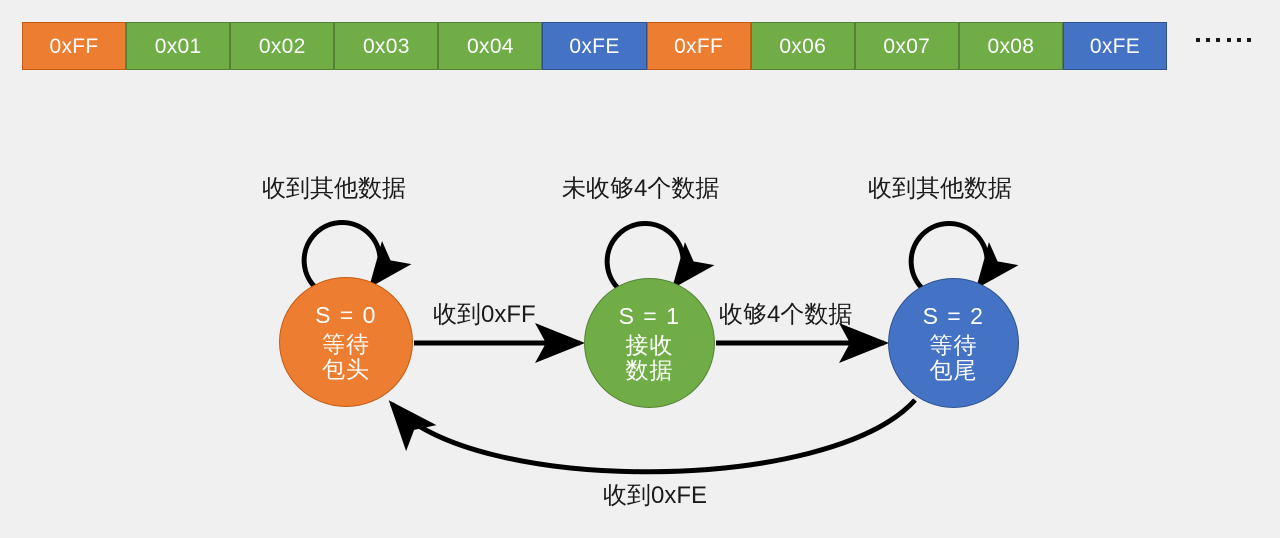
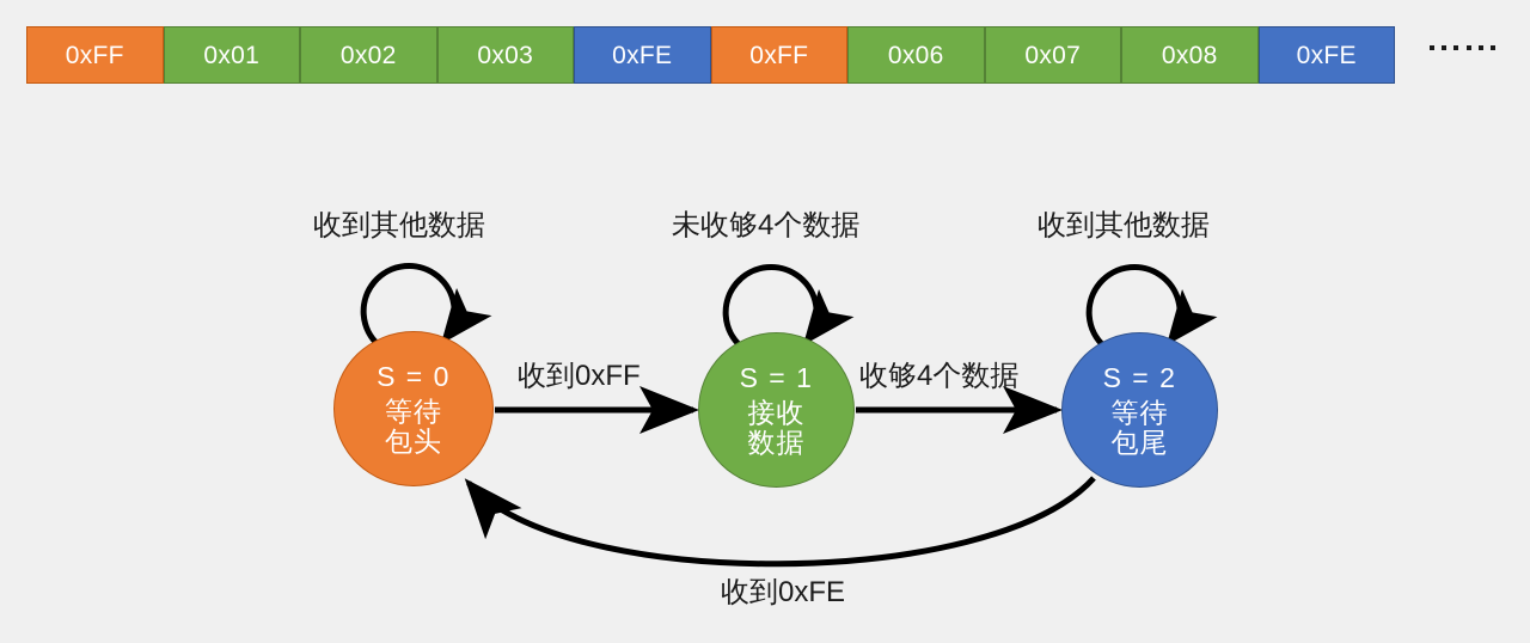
  0xFF
  0x01
  0x02
  0x03
- 0x04
  0xFE
  0xFF
  0x06
  0x07
  0x08
  0xFE
  S = 0
  等待
  包头
  S = 1
  接收
  数据
  S = 2
  等待
  包尾
  收到其他数据
  未收够4个数据
  收到其他数据
  收到0xFF
  收够4个数据
  收到0xFE
